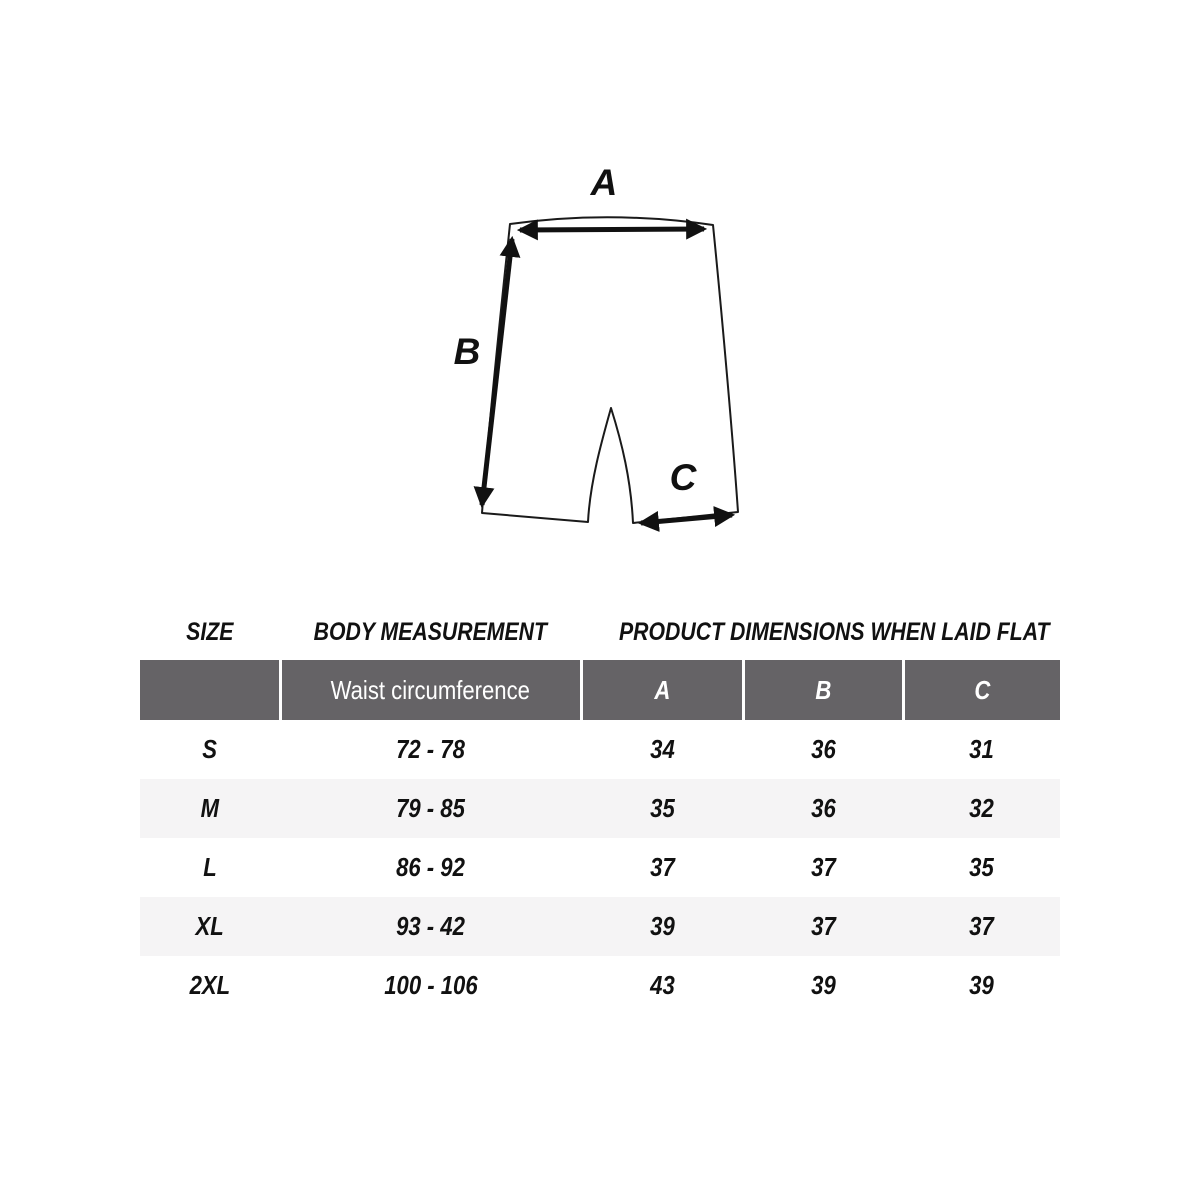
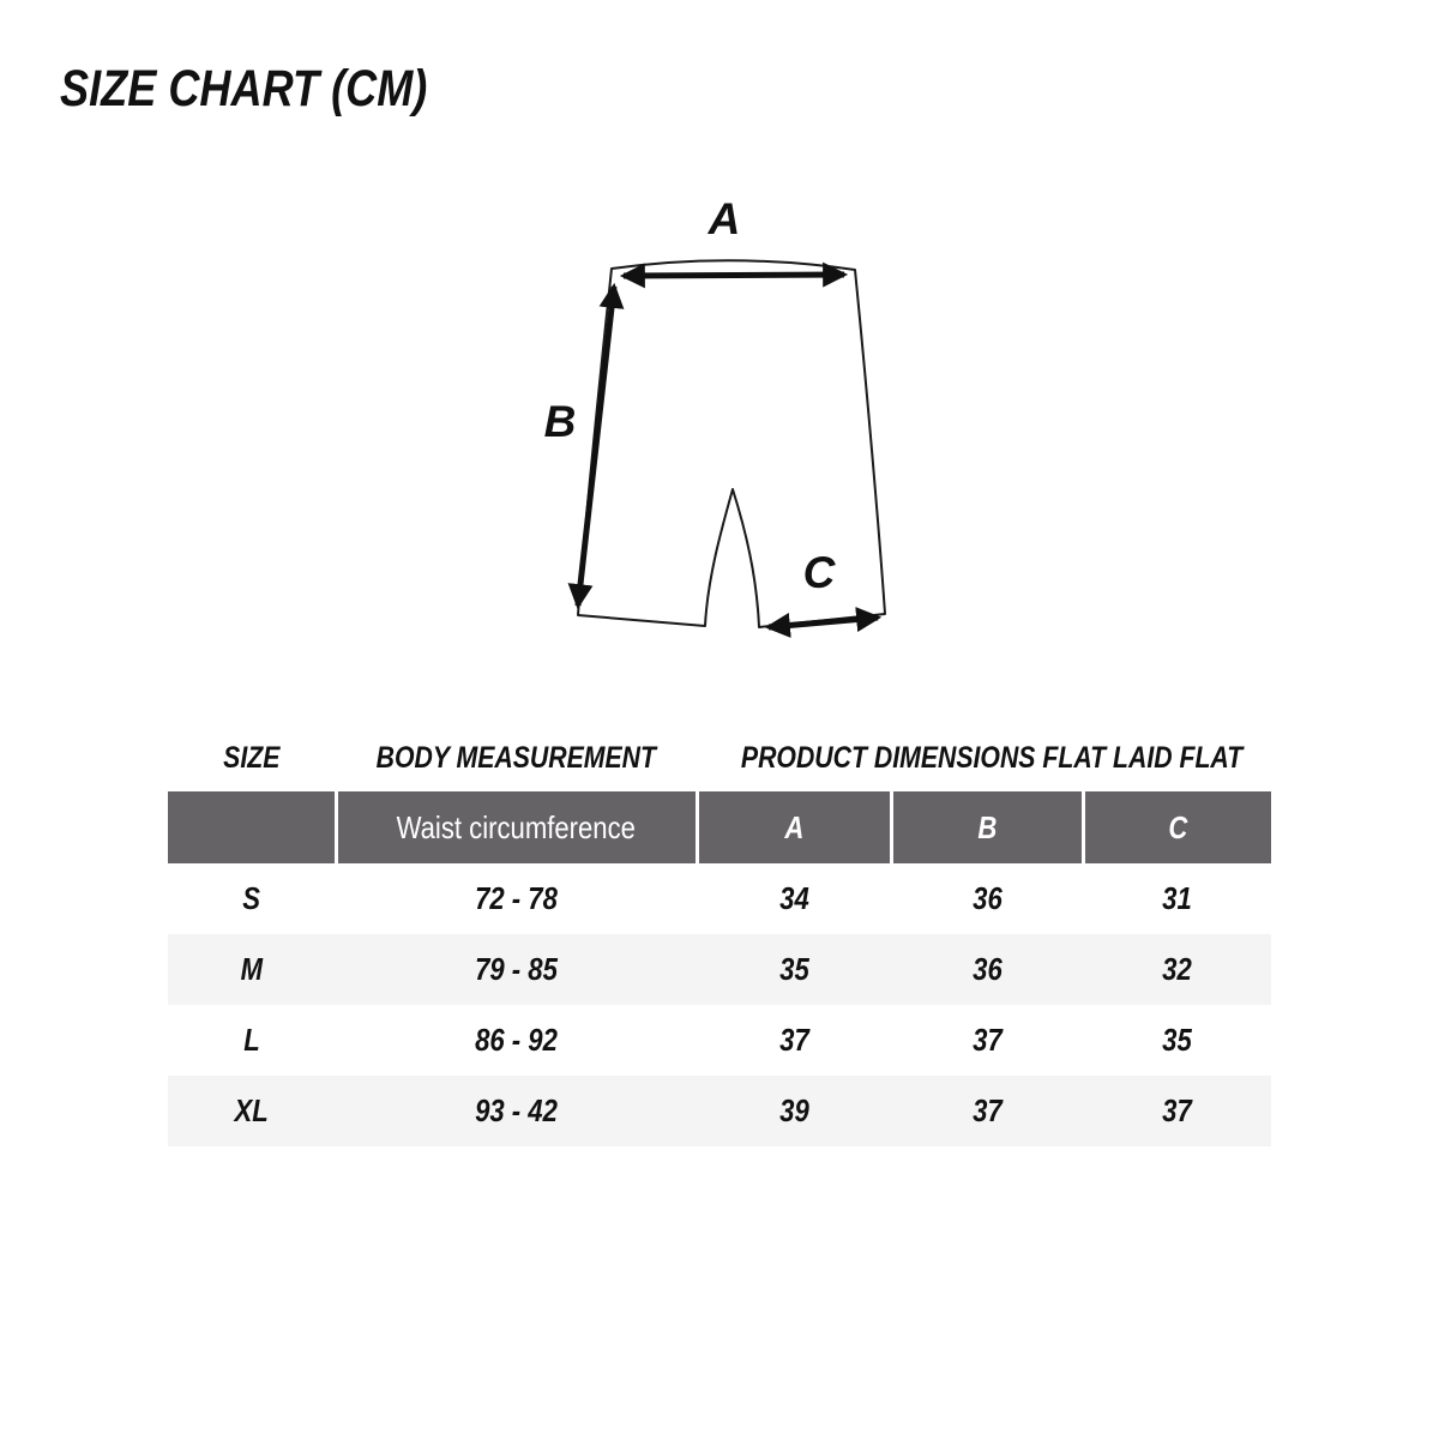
+ SIZE CHART (CM)
  A
  B
  C
- SIZE	BODY MEASUREMENT	PRODUCT DIMENSIONS WHEN LAID FLAT
+ SIZE	BODY MEASUREMENT	PRODUCT DIMENSIONS FLAT LAID FLAT
  	Waist circumference	A	B	C
  S	72 - 78	34	36	31
  M	79 - 85	35	36	32
  L	86 - 92	37	37	35
  XL	93 - 42	39	37	37
- 2XL	100 - 106	43	39	39
